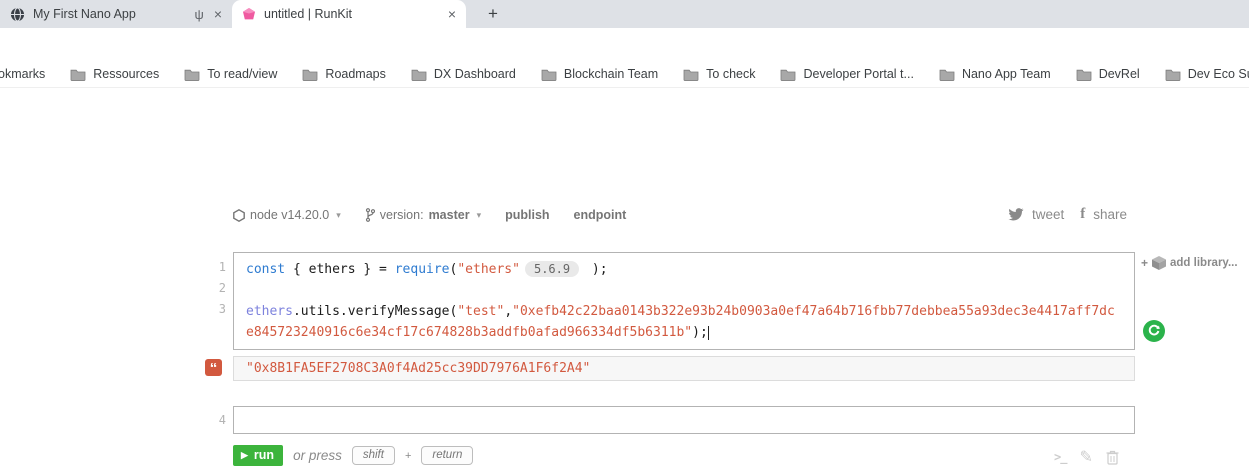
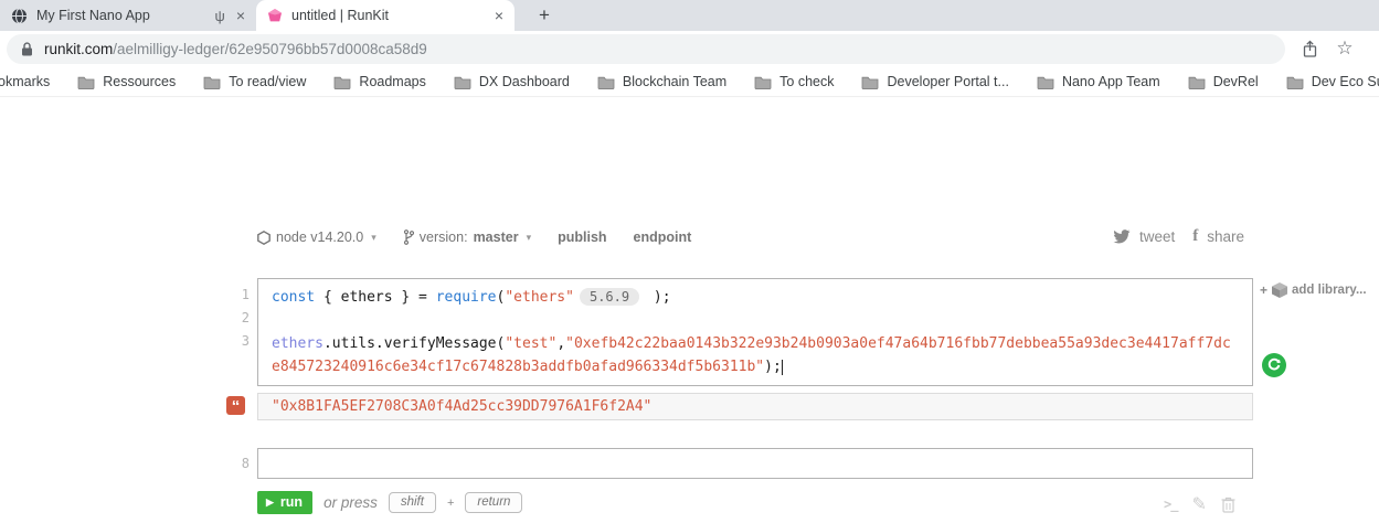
  My First Nano App
  ψ
  ×
  untitled | RunKit
  ×
  +
+ runkit.com/aelmilligy-ledger/62e950796bb57d0008ca58d9
+ ☆
  okmarks
  Ressources
  To read/view
  Roadmaps
  DX Dashboard
  Blockchain Team
  To check
  Developer Portal t...
  Nano App Team
  DevRel
  node v14.20.0
  ▾
  version:
  master
  ▾
  publish
  endpoint
  tweet
  f
  share
  1
  2
  3
- 4
+ 8
  const { ethers } = require("ethers" 5.6.9 );
  ethers.utils.verifyMessage("test","0xefb42c22baa0143b322e93b24b0903a0ef47a64b716fbb77debbea55a93dec3e4417aff7dce845723240916c6e34cf17c674828b3addfb0afad966334df5b6311b");
  “
  "0x8B1FA5EF2708C3A0f4Ad25cc39DD7976A1F6f2A4"
  ▶
  run
  or press
  shift
  +
  return
  >_
  ✎
  +
  add library...
